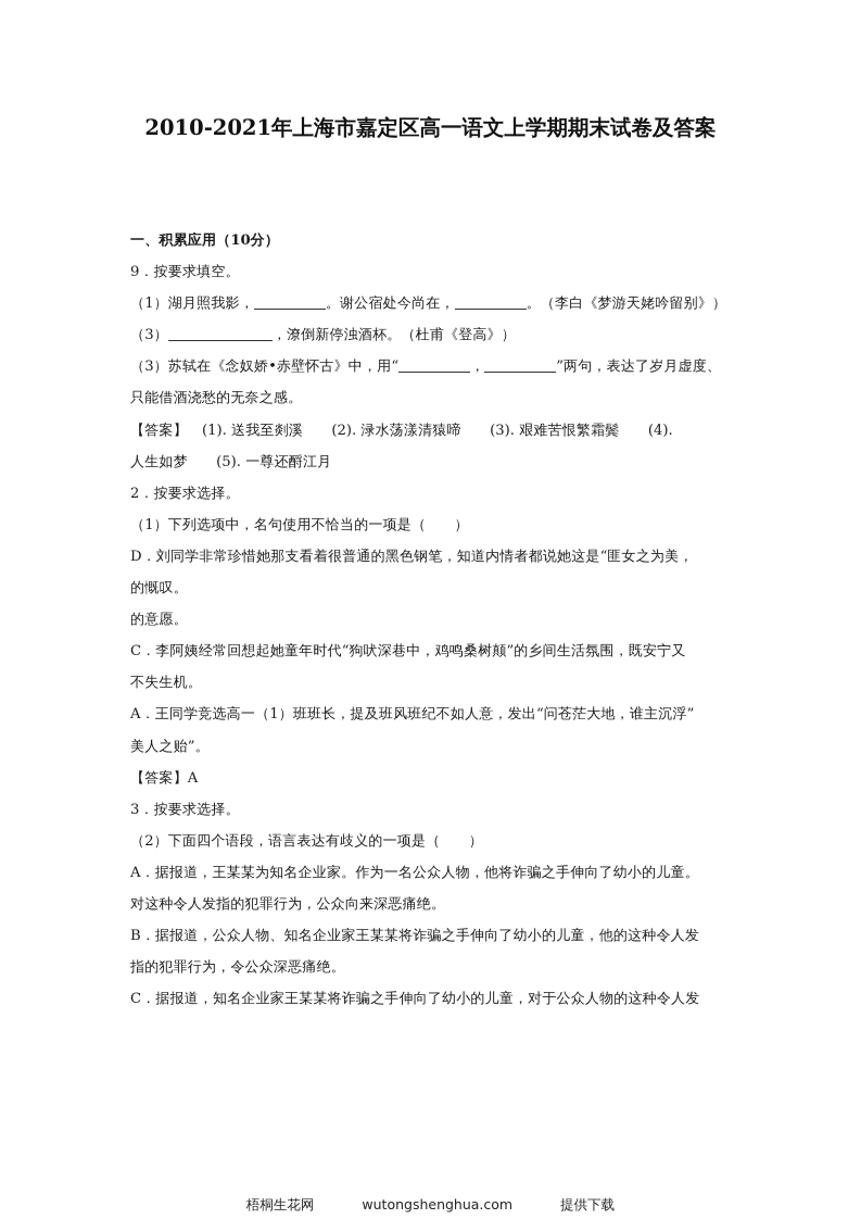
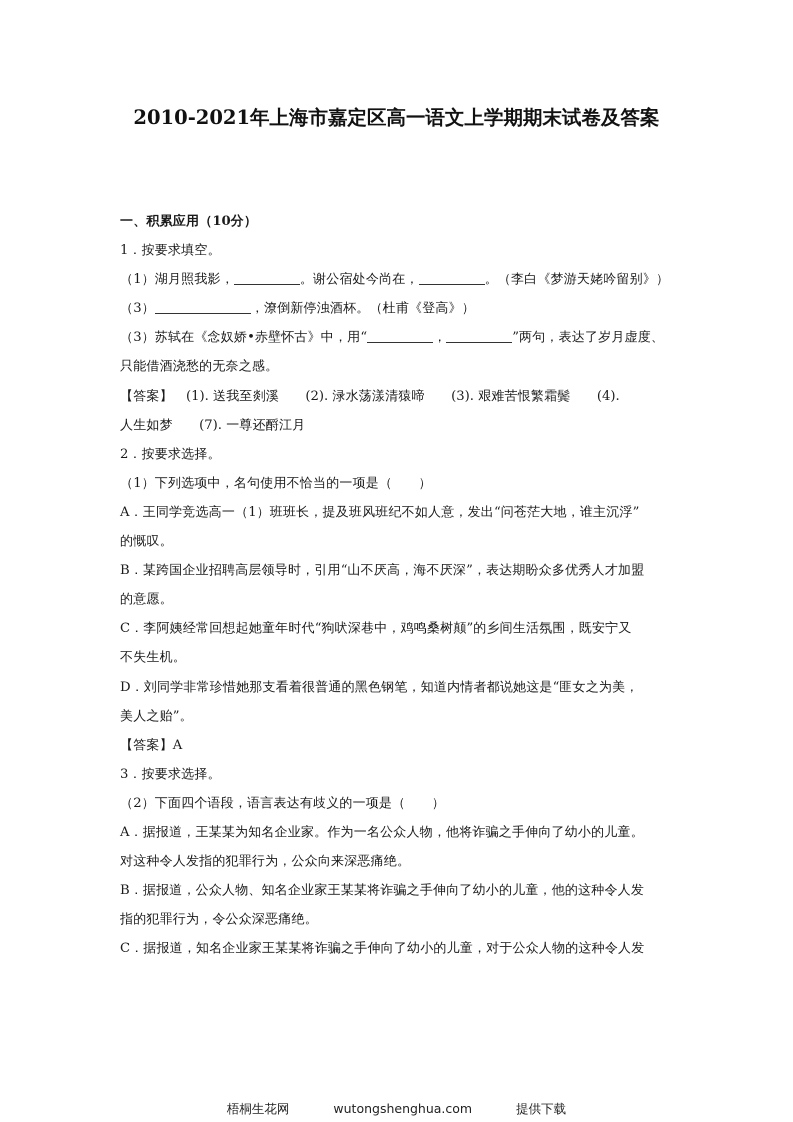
  2010-2021年上海市嘉定区高一语文上学期期末试卷及答案
  一、积累应用（10分）
- 9．按要求填空。
+ 1．按要求填空。
  （1）湖月照我影， 。谢公宿处今尚在， 。（李白《梦游天姥吟留别》）
  （3） ，潦倒新停浊酒杯。（杜甫《登高》）
  （3）苏轼在《念奴娇•赤壁怀古》中，用“ ， ”两句，表达了岁月虚度、
  只能借酒浇愁的无奈之感。
  【答案】 (1). 送我至剡溪 (2). 渌水荡漾清猿啼 (3). 艰难苦恨繁霜鬓 (4).
- 人生如梦 (5). 一尊还酹江月
+ 人生如梦 (7). 一尊还酹江月
  2．按要求选择。
  （1）下列选项中，名句使用不恰当的一项是（ ）
- D．刘同学非常珍惜她那支看着很普通的黑色钢笔，知道内情者都说她这是“匪女之为美，
+ A．王同学竞选高一（1）班班长，提及班风班纪不如人意，发出“问苍茫大地，谁主沉浮”
  的慨叹。
+ B．某跨国企业招聘高层领导时，引用“山不厌高，海不厌深”，表达期盼众多优秀人才加盟
  的意愿。
  C．李阿姨经常回想起她童年时代“狗吠深巷中，鸡鸣桑树颠”的乡间生活氛围，既安宁又
  不失生机。
- A．王同学竞选高一（1）班班长，提及班风班纪不如人意，发出“问苍茫大地，谁主沉浮”
+ D．刘同学非常珍惜她那支看着很普通的黑色钢笔，知道内情者都说她这是“匪女之为美，
  美人之贻”。
  【答案】A
  3．按要求选择。
  （2）下面四个语段，语言表达有歧义的一项是（ ）
  A．据报道，王某某为知名企业家。作为一名公众人物，他将诈骗之手伸向了幼小的儿童。
  对这种令人发指的犯罪行为，公众向来深恶痛绝。
  B．据报道，公众人物、知名企业家王某某将诈骗之手伸向了幼小的儿童，他的这种令人发
  指的犯罪行为，令公众深恶痛绝。
  C．据报道，知名企业家王某某将诈骗之手伸向了幼小的儿童，对于公众人物的这种令人发
  梧桐生花网 wutongshenghua.com 提供下载
